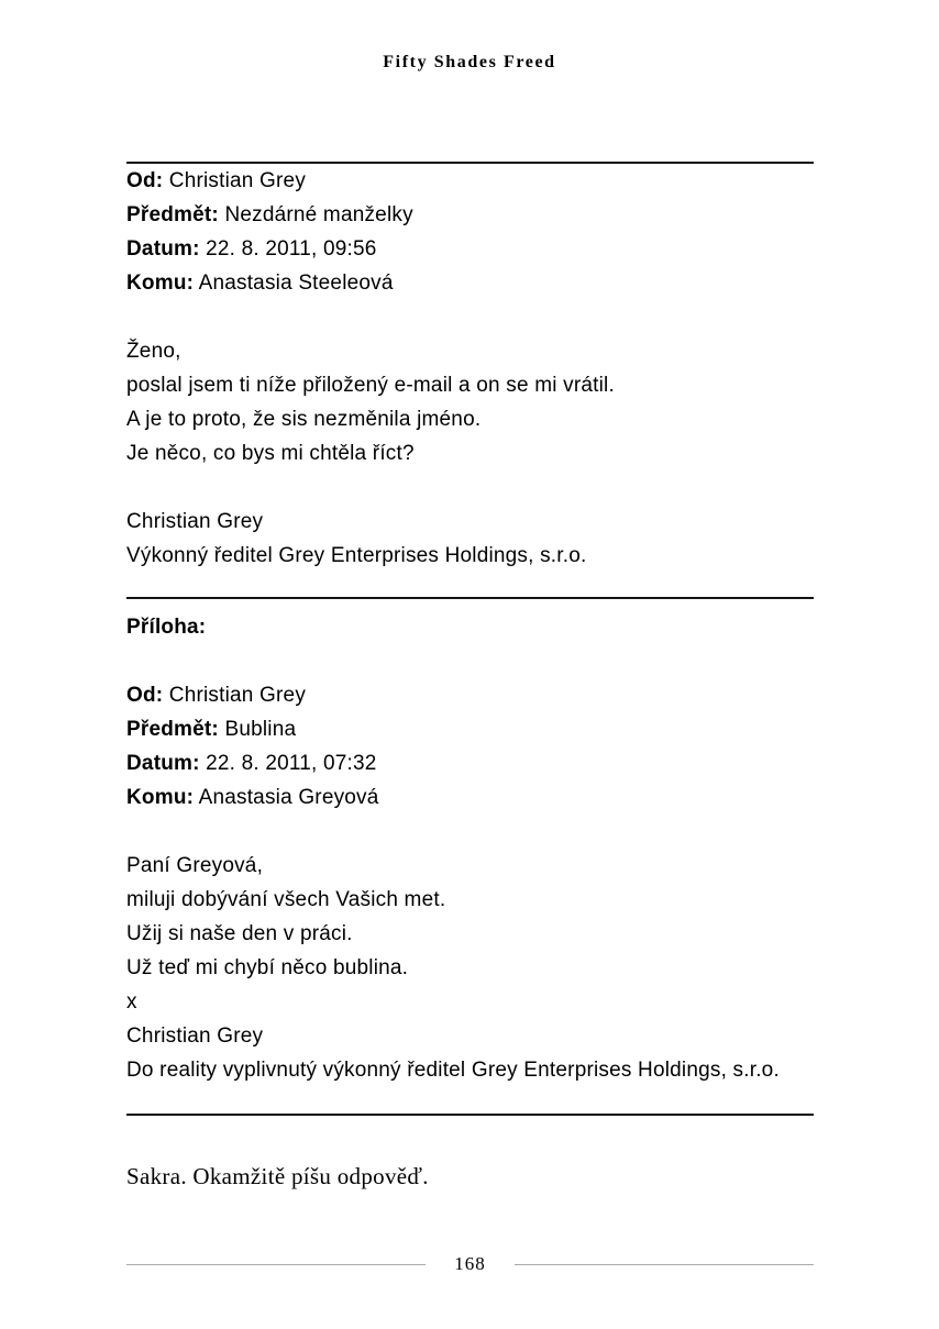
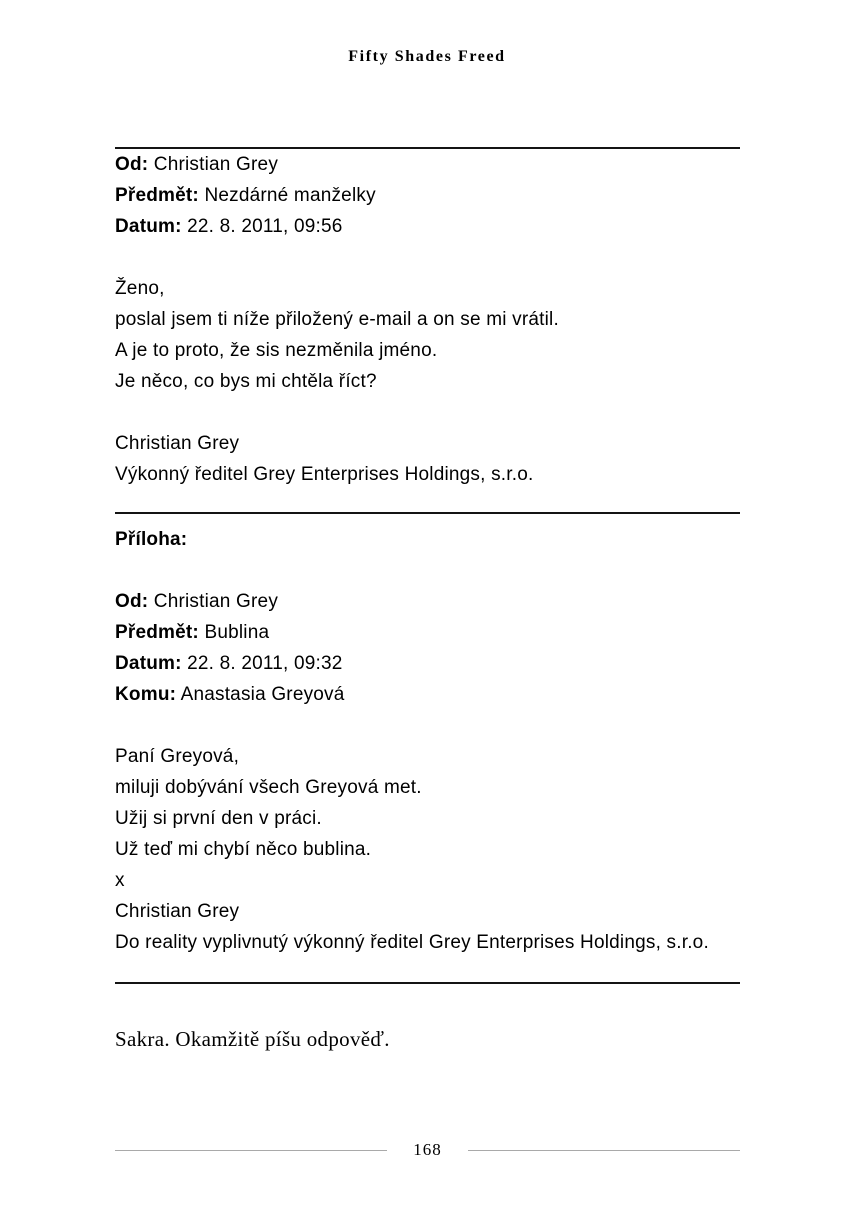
  Fifty Shades Freed
  Od: Christian Grey
  Předmět: Nezdárné manželky
  Datum: 22. 8. 2011, 09:56
- Komu: Anastasia Steeleová
  Ženo,
  poslal jsem ti níže přiložený e-mail a on se mi vrátil.
  A je to proto, že sis nezměnila jméno.
  Je něco, co bys mi chtěla říct?
  Christian Grey
  Výkonný ředitel Grey Enterprises Holdings, s.r.o.
  Příloha:
  Od: Christian Grey
  Předmět: Bublina
- Datum: 22. 8. 2011, 07:32
+ Datum: 22. 8. 2011, 09:32
  Komu: Anastasia Greyová
  Paní Greyová,
- miluji dobývání všech Vašich met.
+ miluji dobývání všech Greyová met.
- Užij si naše den v práci.
+ Užij si první den v práci.
  Už teď mi chybí něco bublina.
  x
  Christian Grey
  Do reality vyplivnutý výkonný ředitel Grey Enterprises Holdings, s.r.o.
  Sakra. Okamžitě píšu odpověď.
  168
